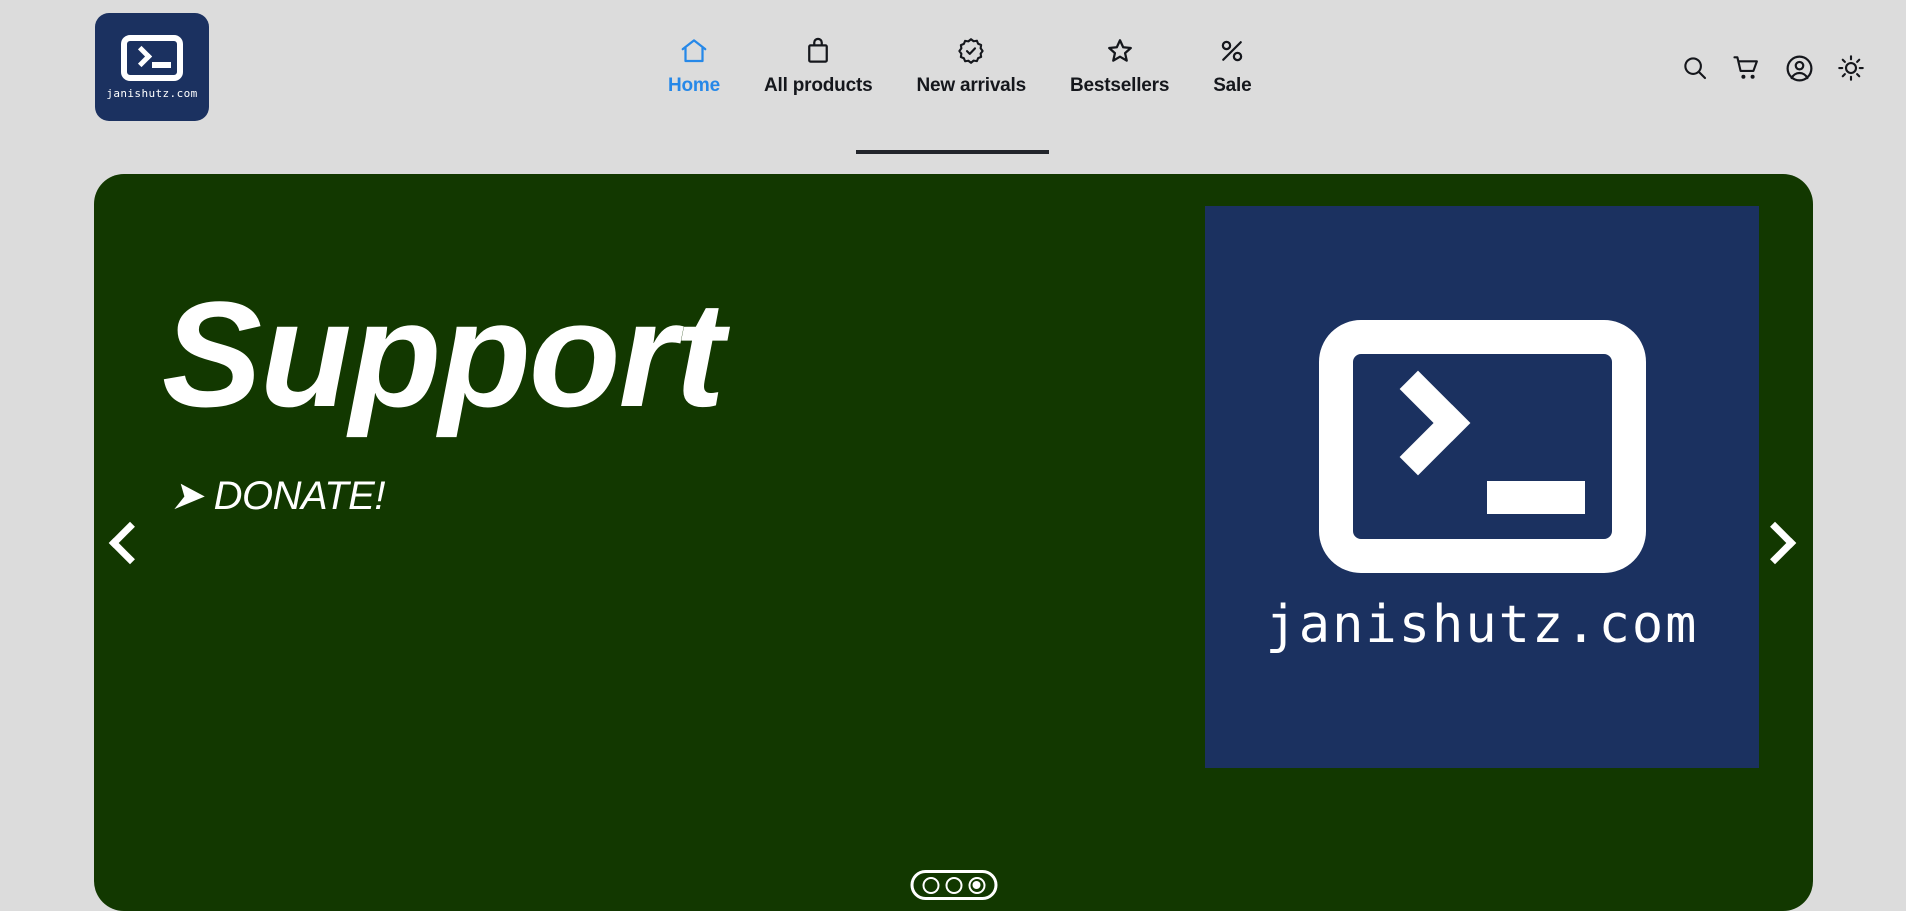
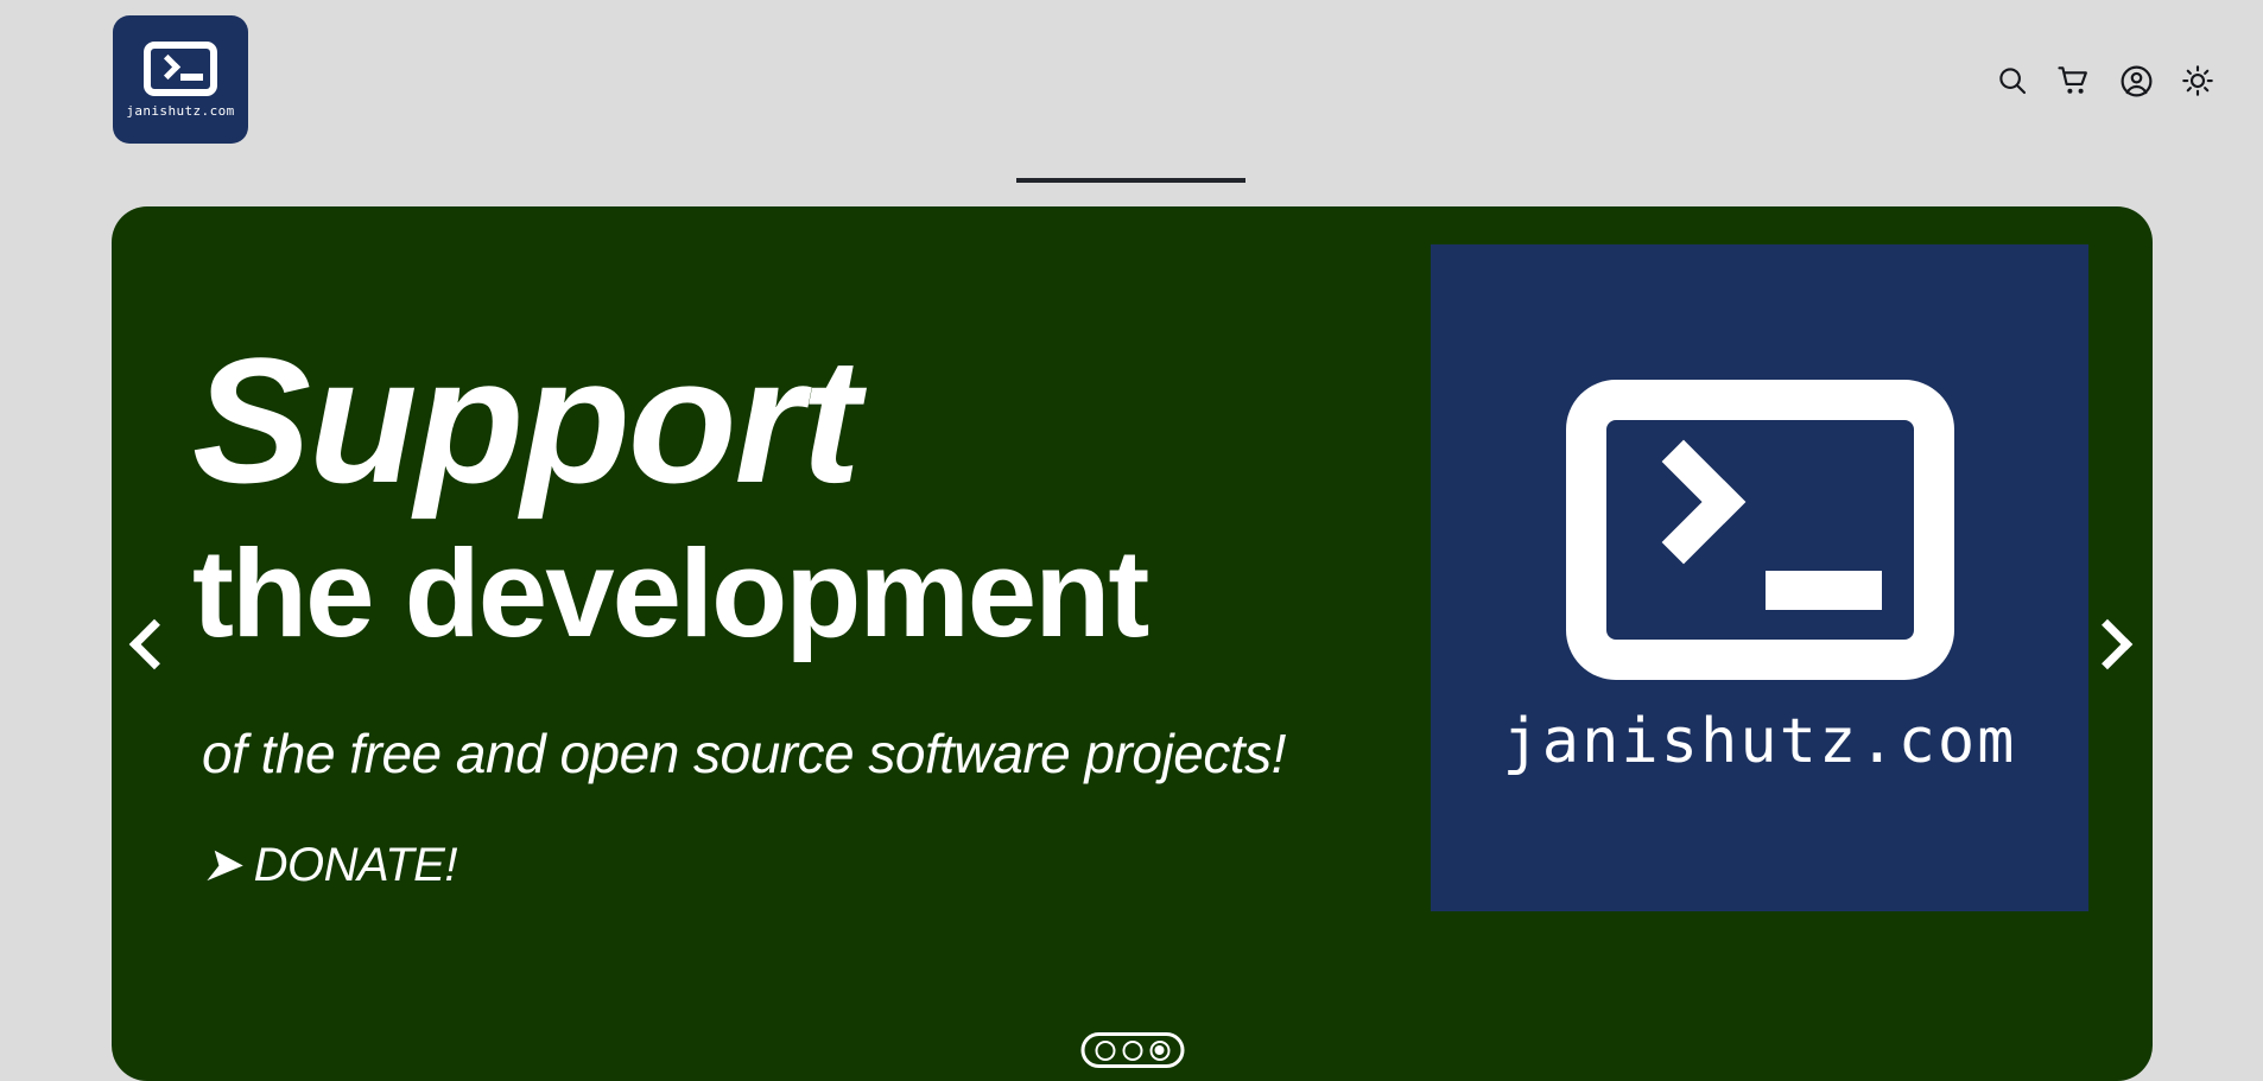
  janishutz.com
- Home
- All products
- New arrivals
- Bestsellers
- Sale
  Support
+ the development
+ of the free and open source software projects!
  ➤ DONATE!
  janishutz.com
